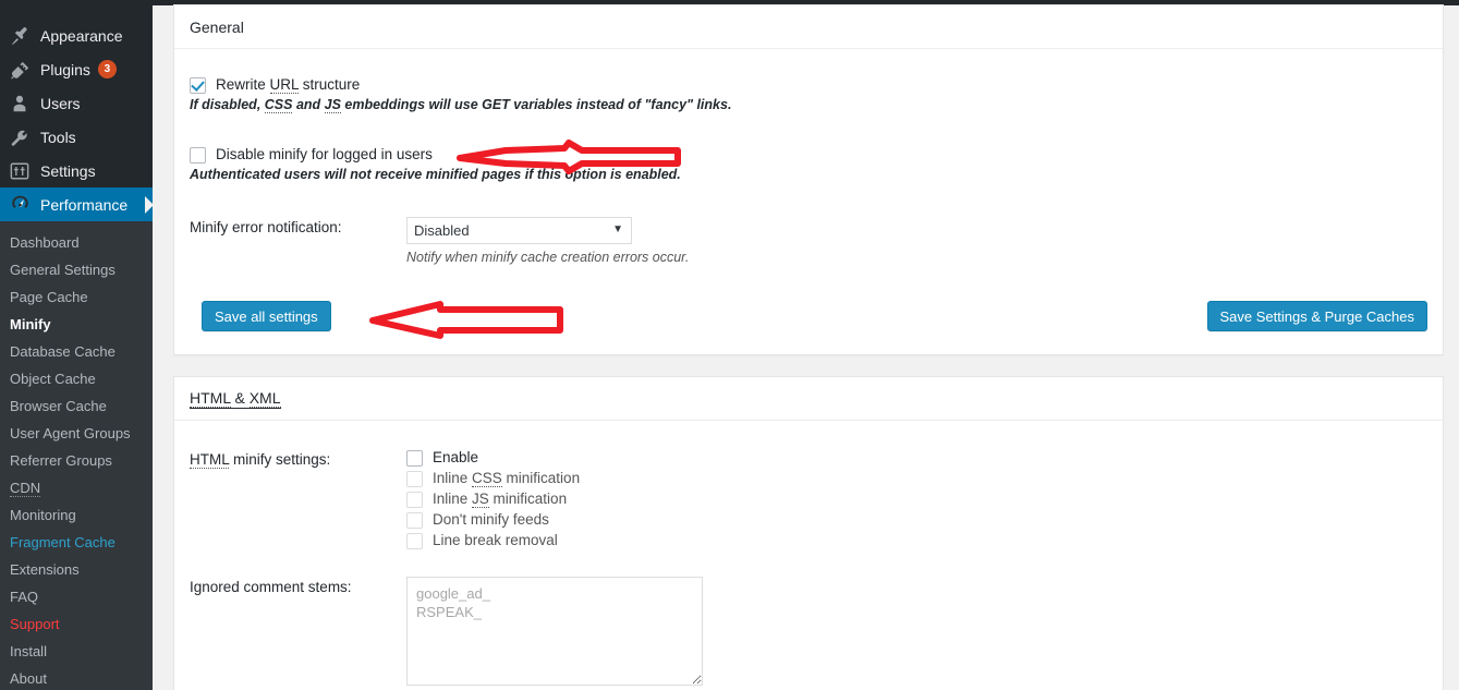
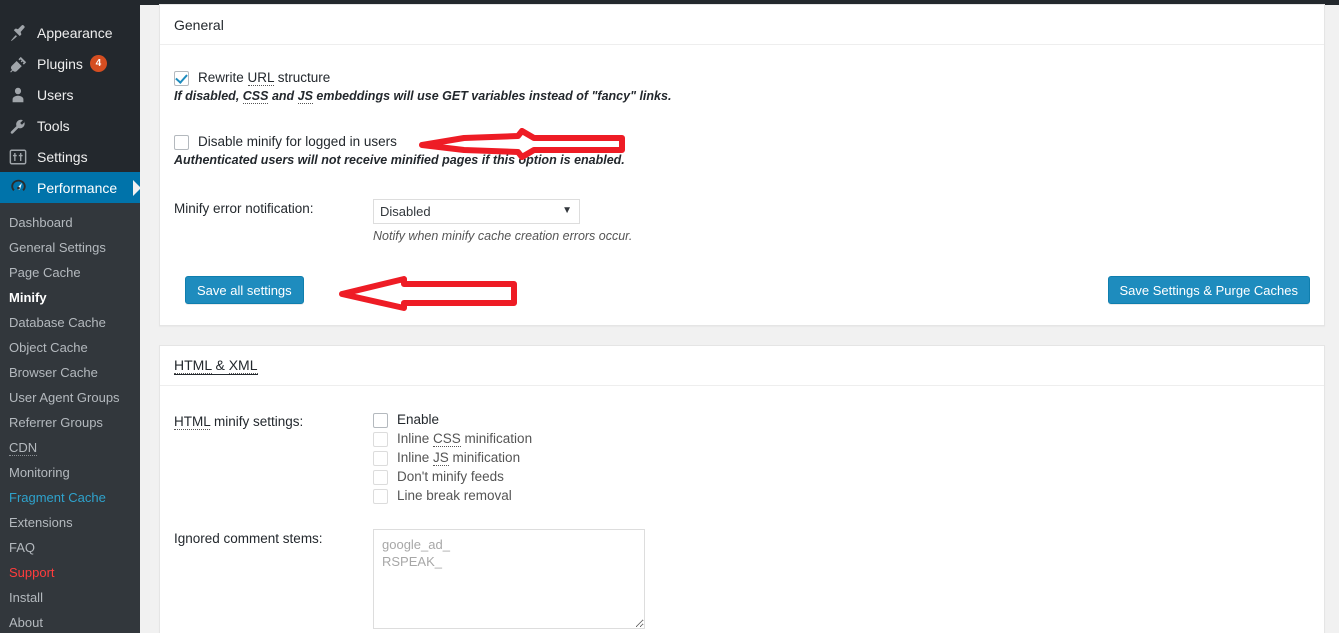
  Appearance
  Plugins
- 3
+ 4
  Users
  Tools
  Settings
  Performance
  Dashboard
  General Settings
  Page Cache
  Minify
  Database Cache
  Object Cache
  Browser Cache
  User Agent Groups
  Referrer Groups
  CDN
  Monitoring
  Fragment Cache
  Extensions
  FAQ
  Support
  Install
  About
  General
  Rewrite URL structure
  If disabled, CSS and JS embeddings will use GET variables instead of "fancy" links.
  Disable minify for logged in users
  Authenticated users will not receive minified pages if this option is enabled.
  Minify error notification:
  Disabled
  ▼
  Notify when minify cache creation errors occur.
  Save all settings
  Save Settings & Purge Caches
  HTML & XML
  HTML minify settings:
  Enable
  Inline CSS minification
  Inline JS minification
  Don't minify feeds
  Line break removal
  Ignored comment stems:
  google_ad_
  RSPEAK_
